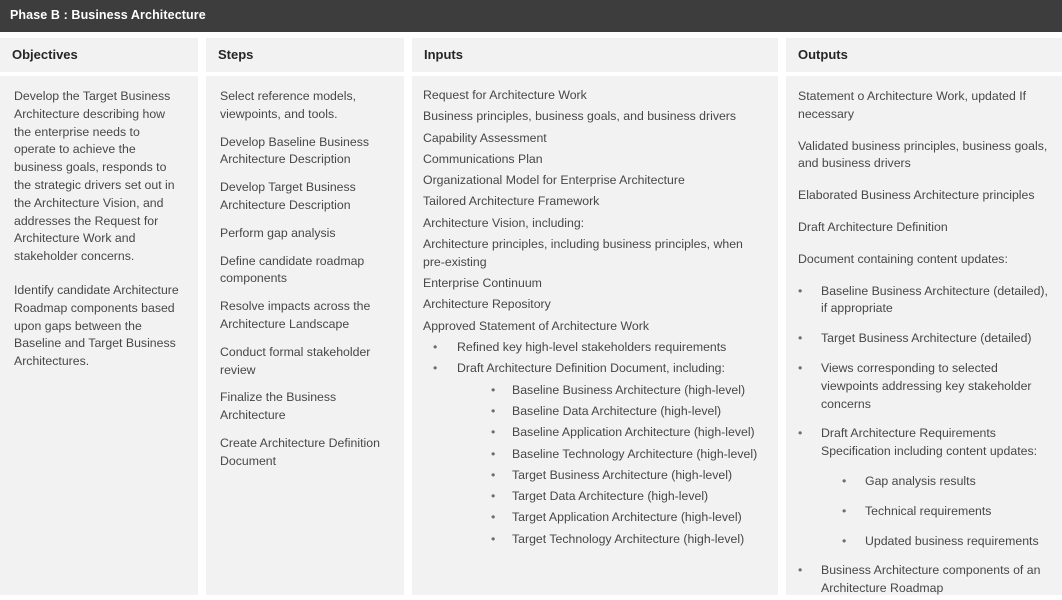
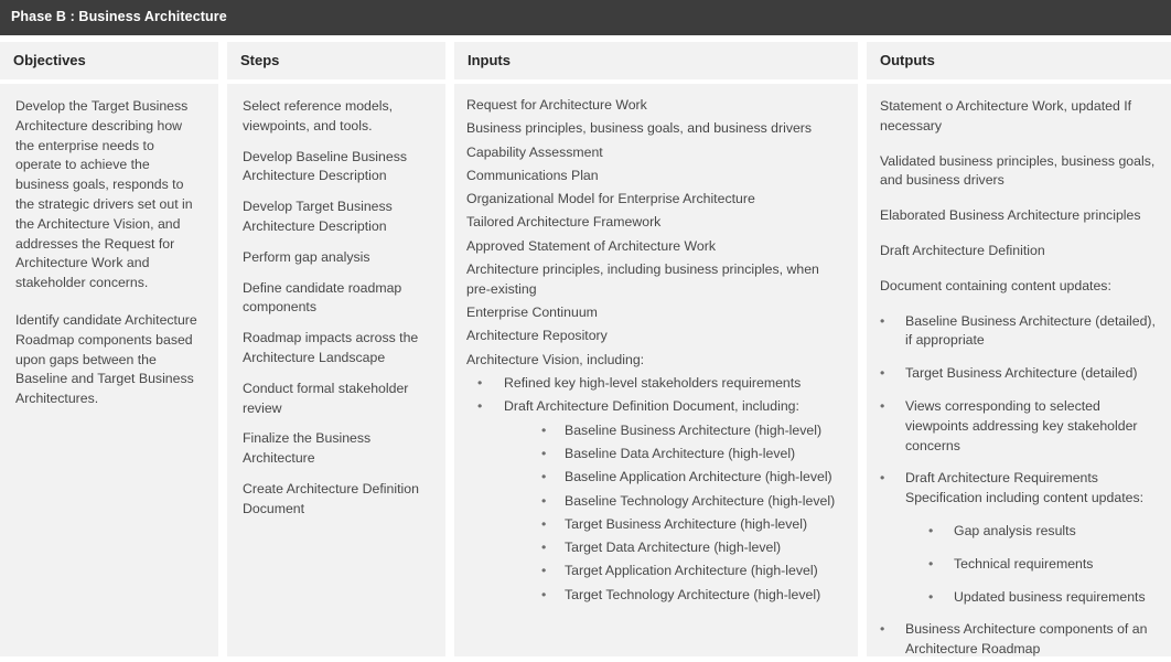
  Phase B : Business Architecture
  Objectives
  Develop the Target Business Architecture describing how the enterprise needs to operate to achieve the business goals, responds to the strategic drivers set out in the Architecture Vision, and addresses the Request for Architecture Work and stakeholder concerns.
  Identify candidate Architecture Roadmap components based upon gaps between the Baseline and Target Business Architectures.
  Steps
  Select reference models, viewpoints, and tools.
  Develop Baseline Business Architecture Description
  Develop Target Business Architecture Description
  Perform gap analysis
  Define candidate roadmap components
- Resolve impacts across the Architecture Landscape
+ Roadmap impacts across the Architecture Landscape
  Conduct formal stakeholder review
  Finalize the Business Architecture
  Create Architecture Definition Document
  Inputs
  Request for Architecture Work
  Business principles, business goals, and business drivers
  Capability Assessment
  Communications Plan
  Organizational Model for Enterprise Architecture
  Tailored Architecture Framework
- Architecture Vision, including:
+ Approved Statement of Architecture Work
  Architecture principles, including business principles, when pre-existing
  Enterprise Continuum
  Architecture Repository
- Approved Statement of Architecture Work
+ Architecture Vision, including:
  •
  Refined key high-level stakeholders requirements
  •
  Draft Architecture Definition Document, including:
  •
  Baseline Business Architecture (high-level)
  •
  Baseline Data Architecture (high-level)
  •
  Baseline Application Architecture (high-level)
  •
  Baseline Technology Architecture (high-level)
  •
  Target Business Architecture (high-level)
  •
  Target Data Architecture (high-level)
  •
  Target Application Architecture (high-level)
  •
  Target Technology Architecture (high-level)
  Outputs
  Statement o Architecture Work, updated If necessary
  Validated business principles, business goals, and business drivers
  Elaborated Business Architecture principles
  Draft Architecture Definition
  Document containing content updates:
  •
  Baseline Business Architecture (detailed), if appropriate
  •
  Target Business Architecture (detailed)
  •
  Views corresponding to selected viewpoints addressing key stakeholder concerns
  •
  Draft Architecture Requirements Specification including content updates:
  •
  Gap analysis results
  •
  Technical requirements
  •
  Updated business requirements
  •
  Business Architecture components of an Architecture Roadmap
